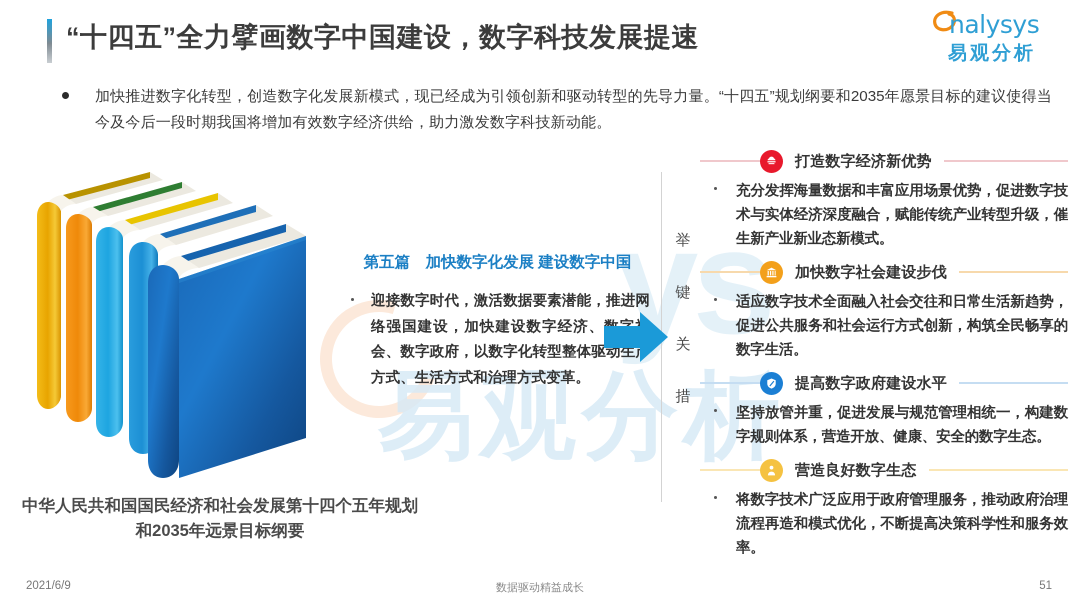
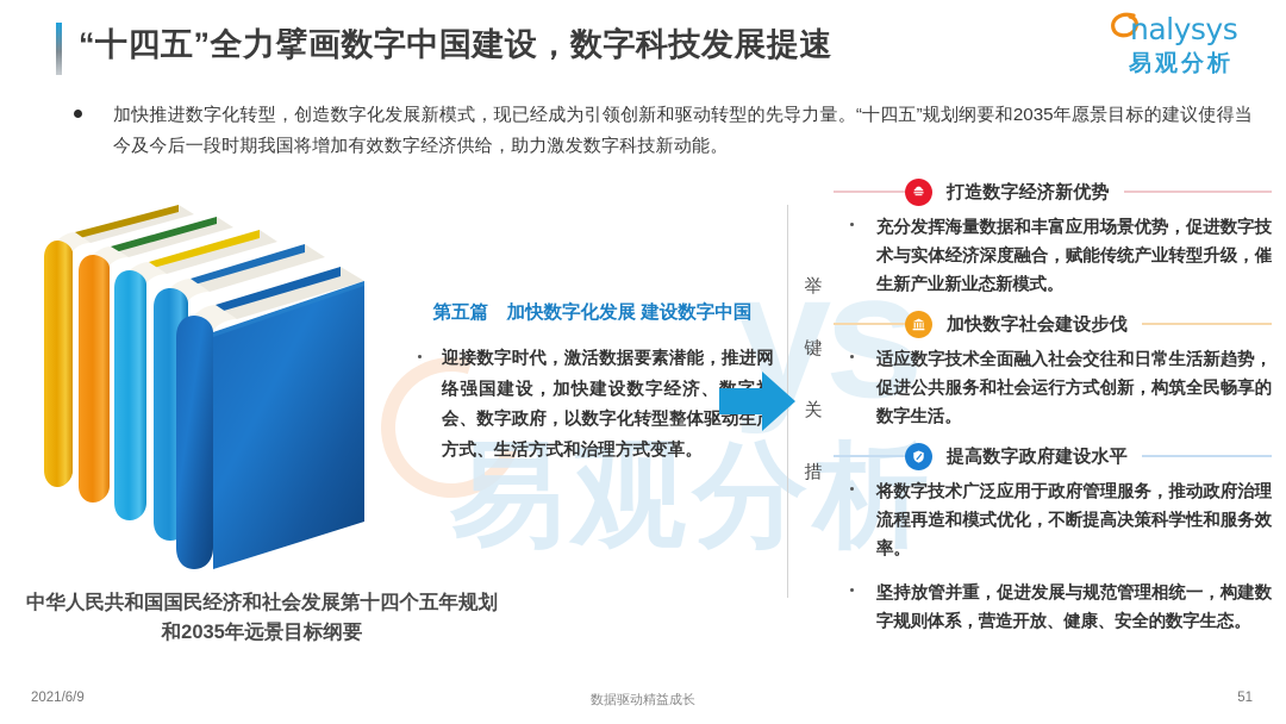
  易观分析
  ys
  “十四五”全力擘画数字中国建设，数字科技发展提速
  nalysys
  易观分析
  加快推进数字化转型，创造数字化发展新模式，现已经成为引领创新和驱动转型的先导力量。“十四五”规划纲要和2035年愿景目标的建议使得当今及今后一段时期我国将增加有效数字经济供给，助力激发数字科技新动能。
  中华人民共和国国民经济和社会发展第十四个五年规划和2035年远景目标纲要
  第五篇 加快数字化发展 建设数字中国
  迎接数字时代，激活数据要素潜能，推进网络强国建设，加快建设数字经济、会、数字政府，以数字化转型整体驱动生方式、生活方式和治理方式变革。
  举
  键
  关
  措
  打造数字经济新优势
  充分发挥海量数据和丰富应用场景优势，促进数字技术与实体经济深度融合，赋能传统产业转型升级，催生新产业新业态新模式。
  加快数字社会建设步伐
  适应数字技术全面融入社会交往和日常生活新趋势，促进公共服务和社会运行方式创新，构筑全民畅享的数字生活。
  提高数字政府建设水平
- 坚持放管并重，促进发展与规范管理相统一，构建数字规则体系，营造开放、健康、安全的数字生态。
+ 将数字技术广泛应用于政府管理服务，推动政府治理流程再造和模式优化，不断提高决策科学性和服务效率。
- 营造良好数字生态
- 将数字技术广泛应用于政府管理服务，推动政府治理流程再造和模式优化，不断提高决策科学性和服务效率。
+ 坚持放管并重，促进发展与规范管理相统一，构建数字规则体系，营造开放、健康、安全的数字生态。
  2021/6/9
  数据驱动精益成长
  51
